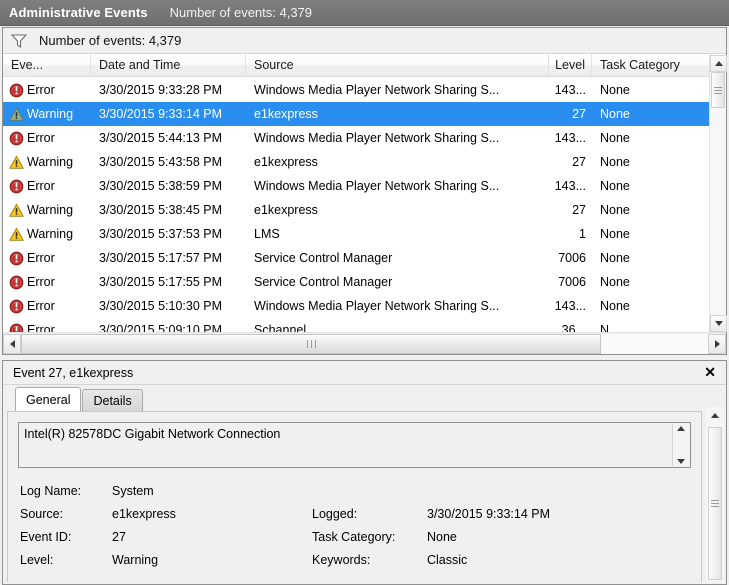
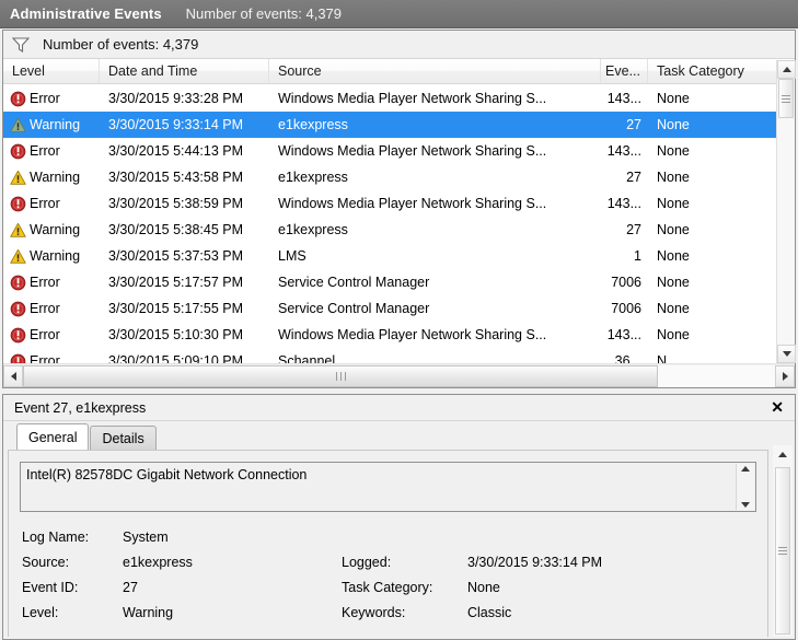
  Administrative Events
  Number of events: 4,379
  Number of events: 4,379
- Eve...
+ Level
  Date and Time
  Source
- Level
+ Eve...
  Task Category
  Error
  3/30/2015 9:33:28 PM
  Windows Media Player Network Sharing S...
  143...
  None
  Warning
  3/30/2015 9:33:14 PM
  e1kexpress
  27
  None
  Error
  3/30/2015 5:44:13 PM
  Windows Media Player Network Sharing S...
  143...
  None
  Warning
  3/30/2015 5:43:58 PM
  e1kexpress
  27
  None
  Error
  3/30/2015 5:38:59 PM
  Windows Media Player Network Sharing S...
  143...
  None
  Warning
  3/30/2015 5:38:45 PM
  e1kexpress
  27
  None
  Warning
  3/30/2015 5:37:53 PM
  LMS
  1
  None
  Error
  3/30/2015 5:17:57 PM
  Service Control Manager
  7006
  None
  Error
  3/30/2015 5:17:55 PM
  Service Control Manager
  7006
  None
  Error
  3/30/2015 5:10:30 PM
  Windows Media Player Network Sharing S...
  143...
  None
  Error
  3/30/2015 5:09:10 PM
  Schannel
  36...
  N...
  Event 27, e1kexpress
  ✕
  General
  Details
  Intel(R) 82578DC Gigabit Network Connection
  Log Name:
  System
  Source:
  e1kexpress
  Logged:
  3/30/2015 9:33:14 PM
  Event ID:
  27
  Task Category:
  None
  Level:
  Warning
  Keywords:
  Classic
